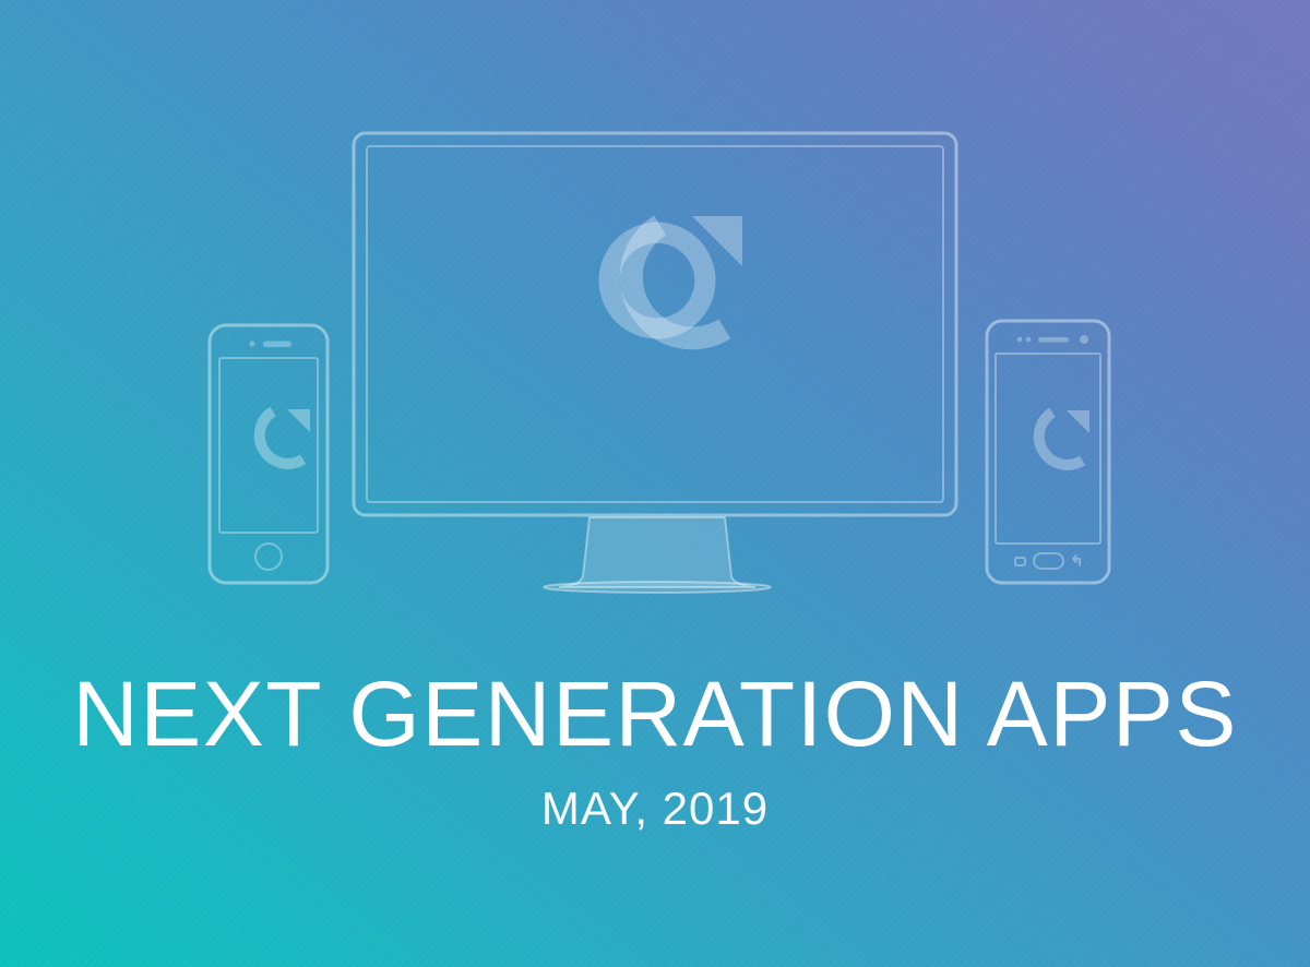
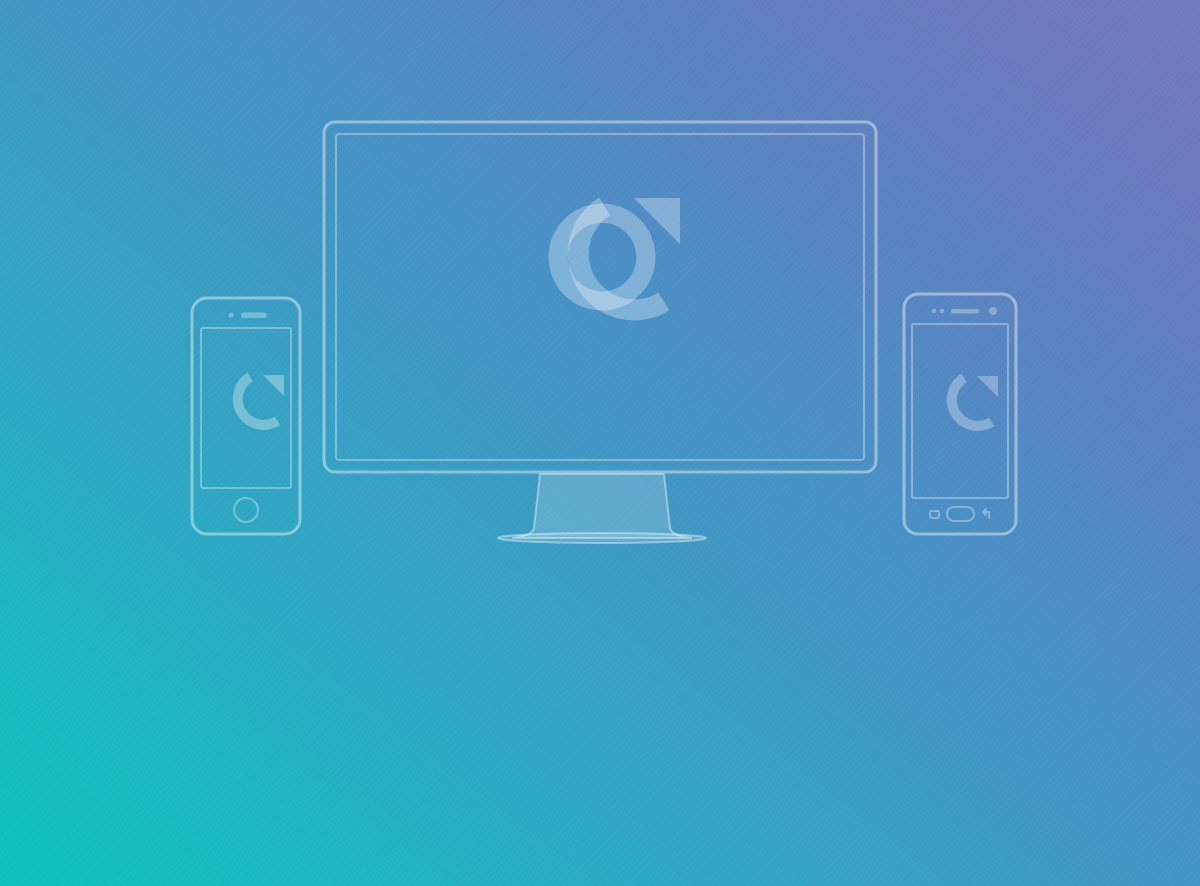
- NEXT GENERATION APPS
- MAY, 2019
